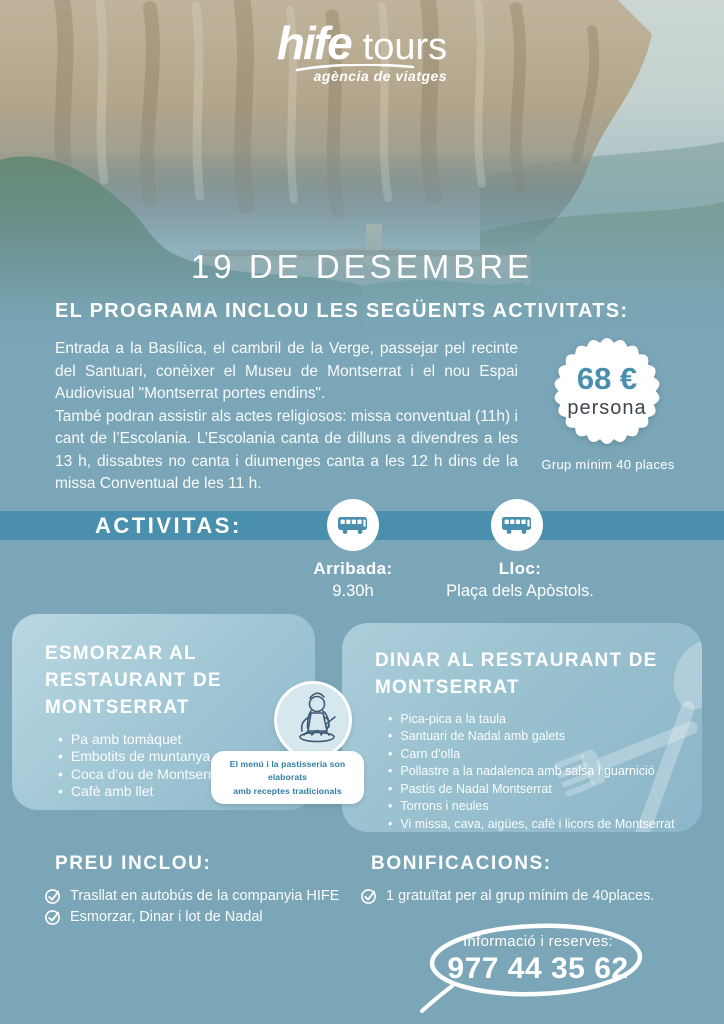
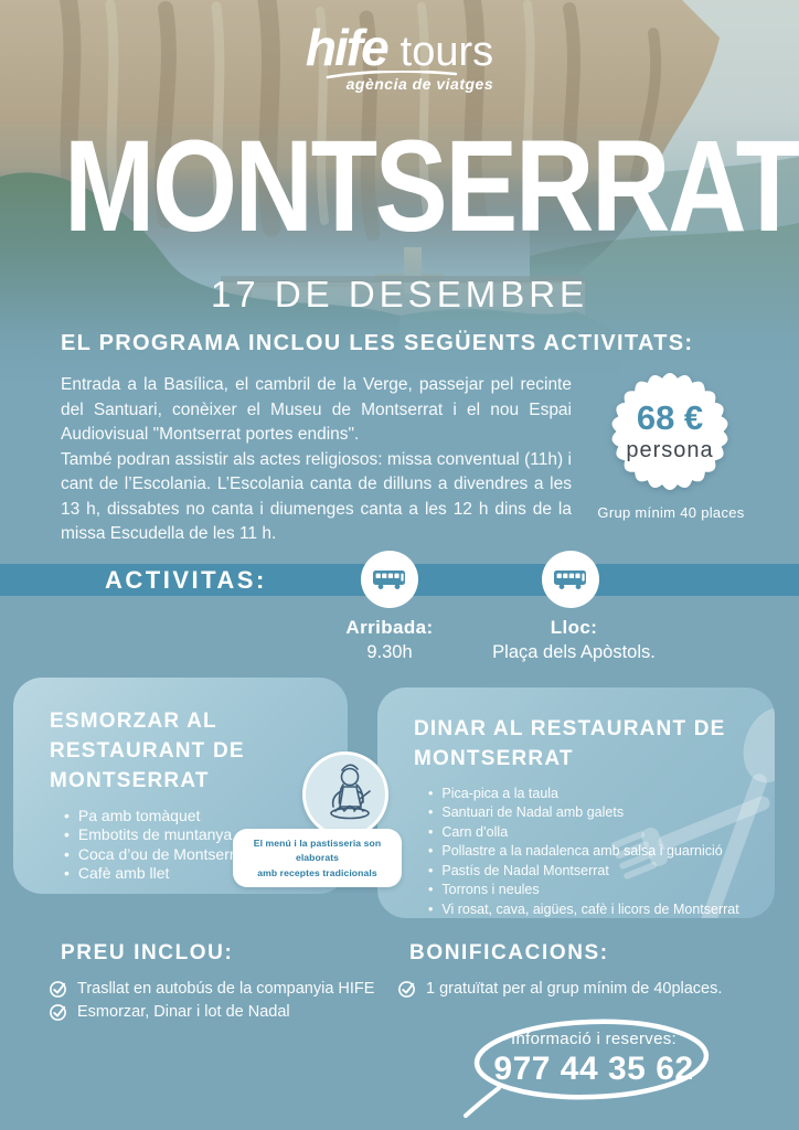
  hife
  tours
  agència de viatges
+ MONTSERRAT
- 19 DE DESEMBRE
+ 17 DE DESEMBRE
  EL PROGRAMA INCLOU LES SEGÜENTS ACTIVITATS:
  Entrada a la Basílica, el cambril de la Verge, passejar pel recinte del Santuari, conèixer el Museu de Montserrat i el nou Espai Audiovisual "Montserrat portes endins".
- També podran assistir als actes religiosos: missa conventual (11h) i cant de l’Escolania. L’Escolania canta de dilluns a divendres a les 13 h, dissabtes no canta i diumenges canta a les 12 h dins de la missa Conventual de les 11 h.
+ També podran assistir als actes religiosos: missa conventual (11h) i cant de l’Escolania. L’Escolania canta de dilluns a divendres a les 13 h, dissabtes no canta i diumenges canta a les 12 h dins de la missa Escudella de les 11 h.
  68 €
  persona
  Grup mínim 40 places
  ACTIVITAS:
  Arribada:
  9.30h
  Lloc:
  Plaça dels Apòstols.
  ESMORZAR AL RESTAURANT DE MONTSERRAT
  Pa amb tomàquet
  Embotits de muntanya
  Coca d’ou de Montser
  Cafè amb llet
  DINAR AL RESTAURANT DE MONTSERRAT
  Pica-pica a la taula
  Santuari de Nadal amb galets
  Carn d’olla
  Pollastre a la nadalenca amb salsa i guarnició
  Pastís de Nadal Montserrat
  Torrons i neules
- Vi missa, cava, aigües, cafè i licors de Montserrat
+ Vi rosat, cava, aigües, cafè i licors de Montserrat
  El menú i la pastisseria son elaborats
  amb receptes tradicionals
  PREU INCLOU:
  Trasllat en autobús de la companyia HIFE
  Esmorzar, Dinar i lot de Nadal
  BONIFICACIONS:
  1 gratuïtat per al grup mínim de 40places.
  Informació i reserves:
  977 44 35 62
